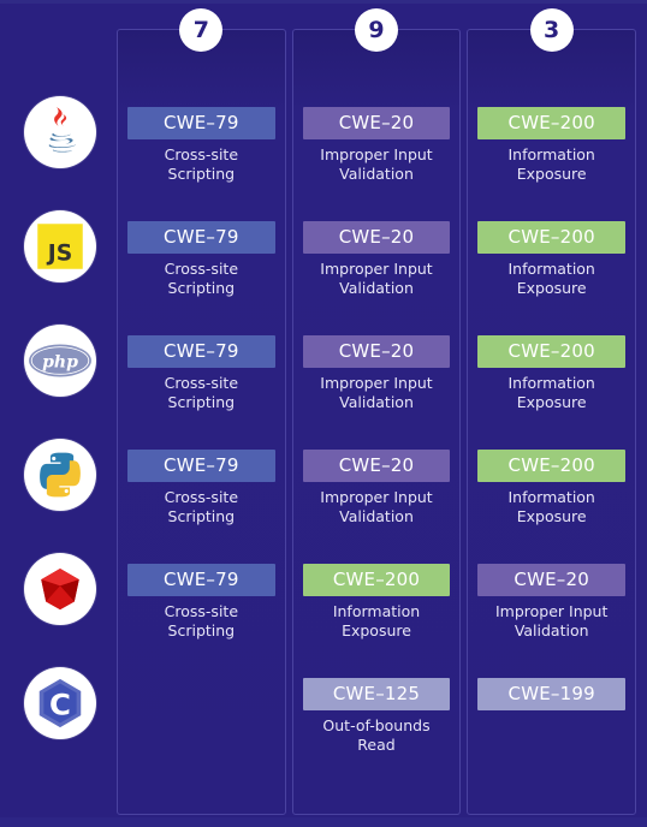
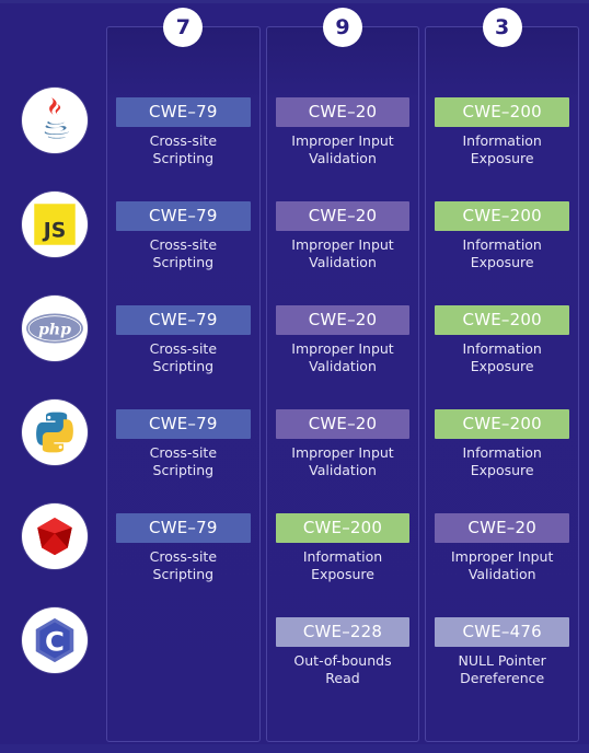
  JS
  php
  C
  7
  CWE–79
  Cross-site Scripting
  CWE–79
  Cross-site Scripting
  CWE–79
  Cross-site Scripting
  CWE–79
  Cross-site Scripting
  CWE–79
  Cross-site Scripting
  9
  CWE–20
  Improper Input Validation
  CWE–20
  Improper Input Validation
  CWE–20
  Improper Input Validation
  CWE–20
  Improper Input Validation
  CWE–200
  Information Exposure
- CWE–125
+ CWE–228
  Out-of-bounds Read
  3
  CWE–200
  Information Exposure
  CWE–200
  Information Exposure
  CWE–200
  Information Exposure
  CWE–200
  Information Exposure
  CWE–20
  Improper Input Validation
- CWE–199
+ CWE–476
+ NULL Pointer Dereference
